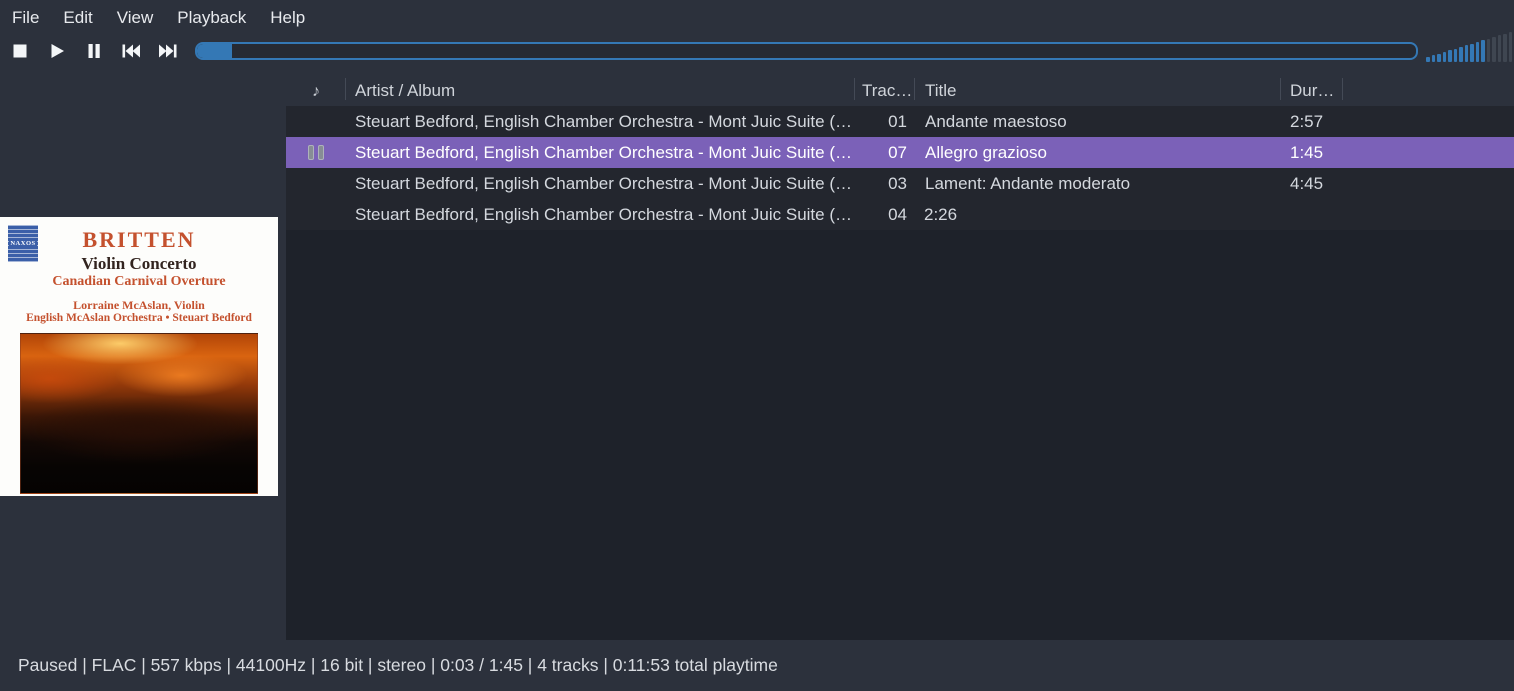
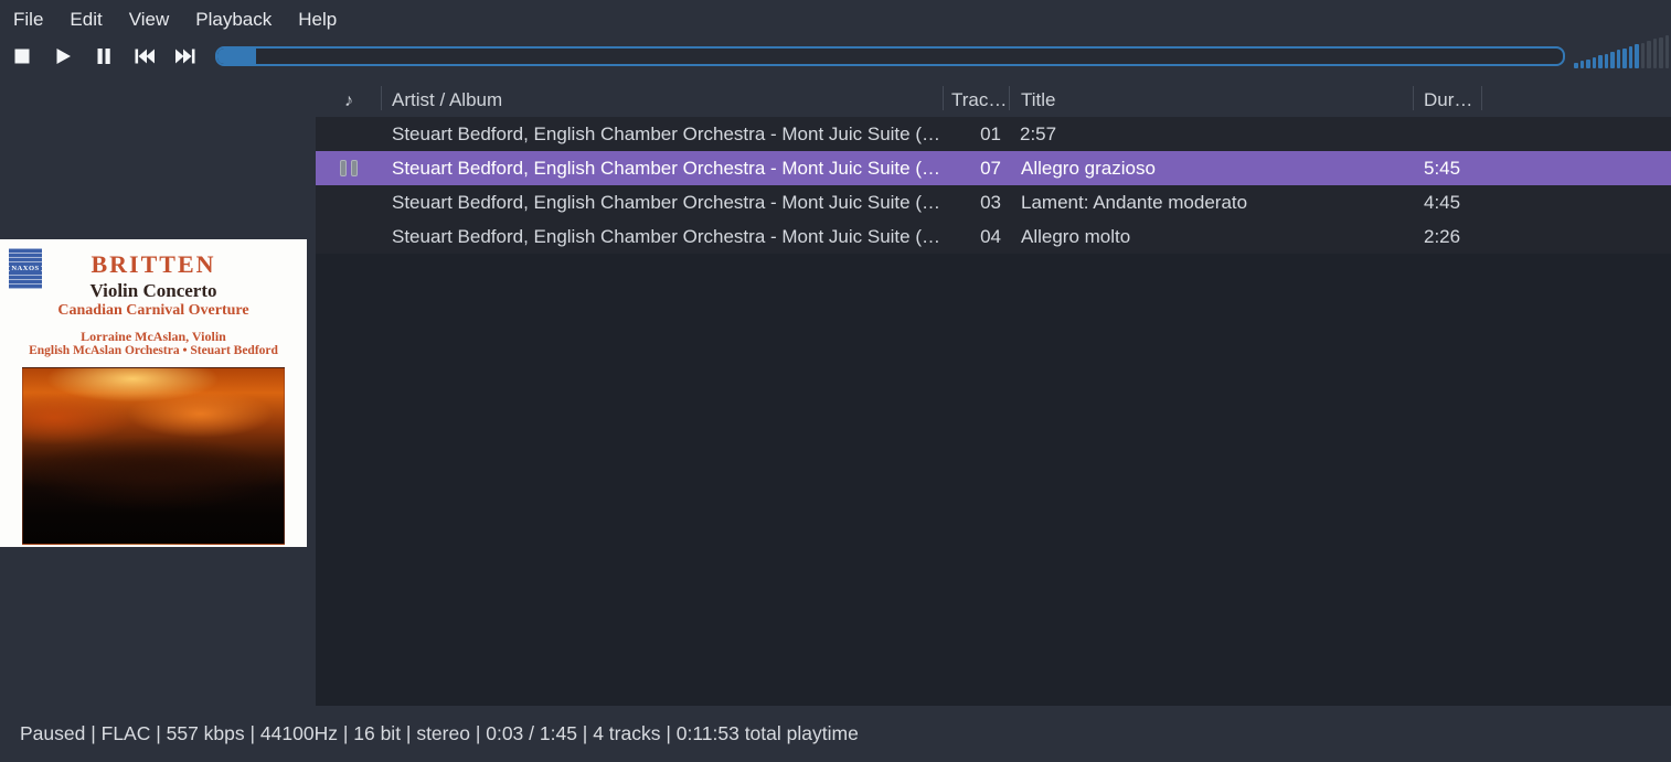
  File
  Edit
  View
  Playback
  Help
  BRITTEN
  Violin Concerto
  Canadian Carnival Overture
  Lorraine McAslan, Violin
  English McAslan Orchestra • Steuart Bedford
  ♪
  Artist / Album
  Trac…
  Title
  Dur…
  Steuart Bedford, English Chamber Orchestra - Mont Juic Suite (…
  01
- Andante maestoso
  2:57
  Steuart Bedford, English Chamber Orchestra - Mont Juic Suite (…
  07
  Allegro grazioso
- 1:45
+ 5:45
  Steuart Bedford, English Chamber Orchestra - Mont Juic Suite (…
  03
  Lament: Andante moderato
  4:45
  Steuart Bedford, English Chamber Orchestra - Mont Juic Suite (…
  04
+ Allegro molto
  2:26
  Paused | FLAC | 557 kbps | 44100Hz | 16 bit | stereo | 0:03 / 1:45 | 4 tracks | 0:11:53 total playtime
